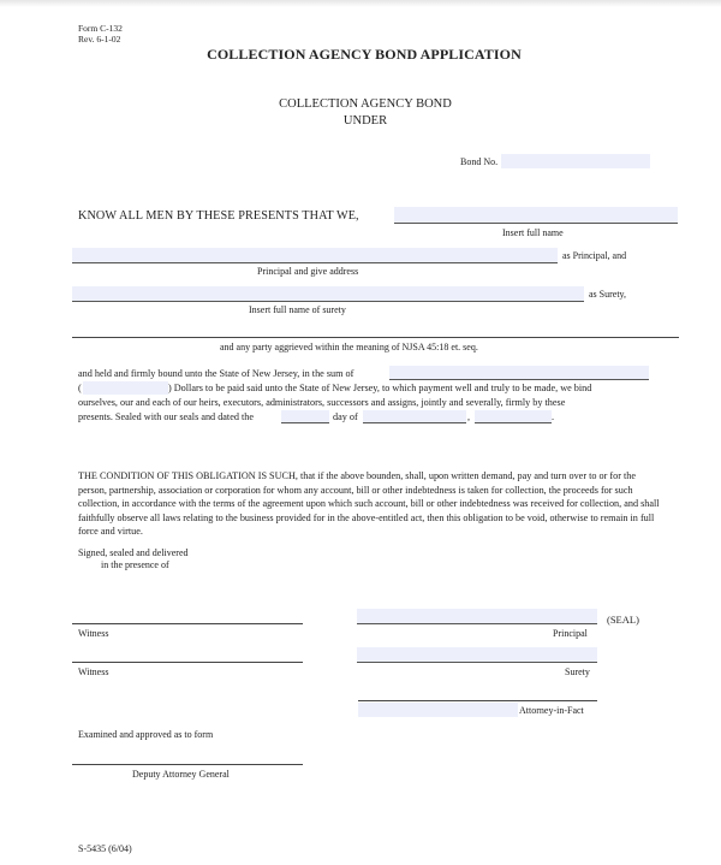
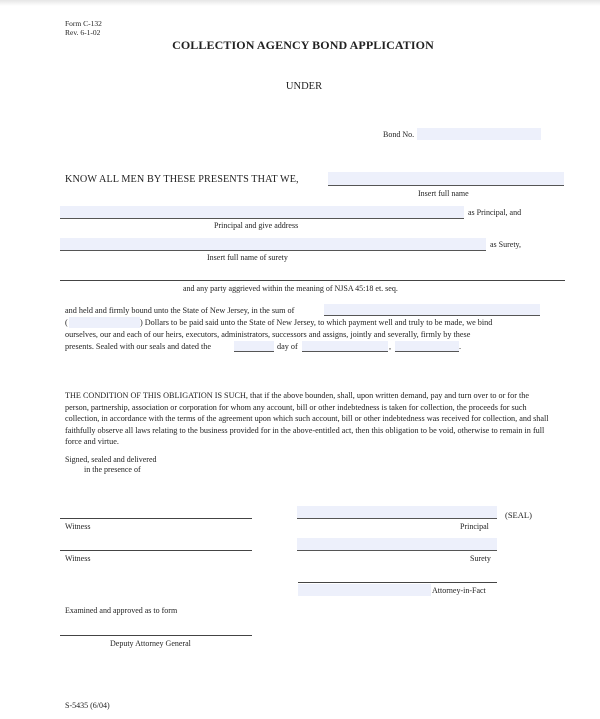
  Form C-132
  Rev. 6-1-02
  COLLECTION AGENCY BOND APPLICATION
- COLLECTION AGENCY BOND
  UNDER
  Bond No.
  KNOW ALL MEN BY THESE PRESENTS THAT WE,
  Insert full name
  as Principal, and
  Principal and give address
  as Surety,
  Insert full name of surety
  and any party aggrieved within the meaning of NJSA 45:18 et. seq.
  and held and firmly bound unto the State of New Jersey, in the sum of
  (
  ) Dollars to be paid said unto the State of New Jersey, to which payment well and truly to be made, we bind
  ourselves, our and each of our heirs, executors, administrators, successors and assigns, jointly and severally, firmly by these
  presents. Sealed with our seals and dated the
  day of
  ,
  .
  THE CONDITION OF THIS OBLIGATION IS SUCH, that if the above bounden, shall, upon written demand, pay and turn over to or for the person, partnership, association or corporation for whom any account, bill or other indebtedness is taken for collection, the proceeds for such collection, in accordance with the terms of the agreement upon which such account, bill or other indebtedness was received for collection, and shall faithfully observe all laws relating to the business provided for in the above-entitled act, then this obligation to be void, otherwise to remain in full force and virtue.
  Signed, sealed and delivered
  in the presence of
  Witness
  (SEAL)
  Principal
  Witness
  Surety
  Attorney-in-Fact
  Examined and approved as to form
  Deputy Attorney General
  S-5435 (6/04)
